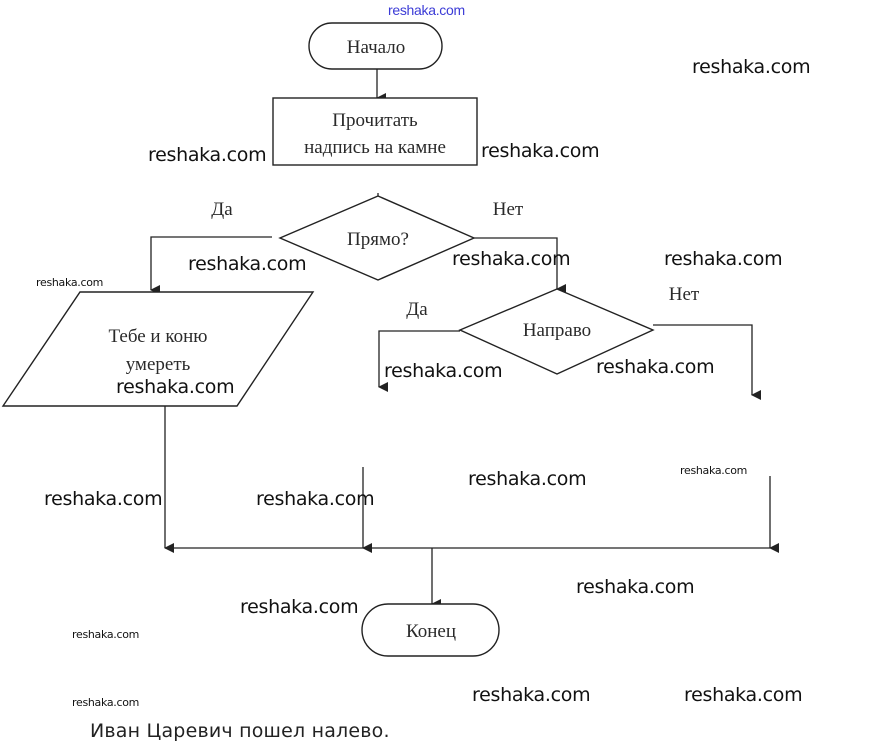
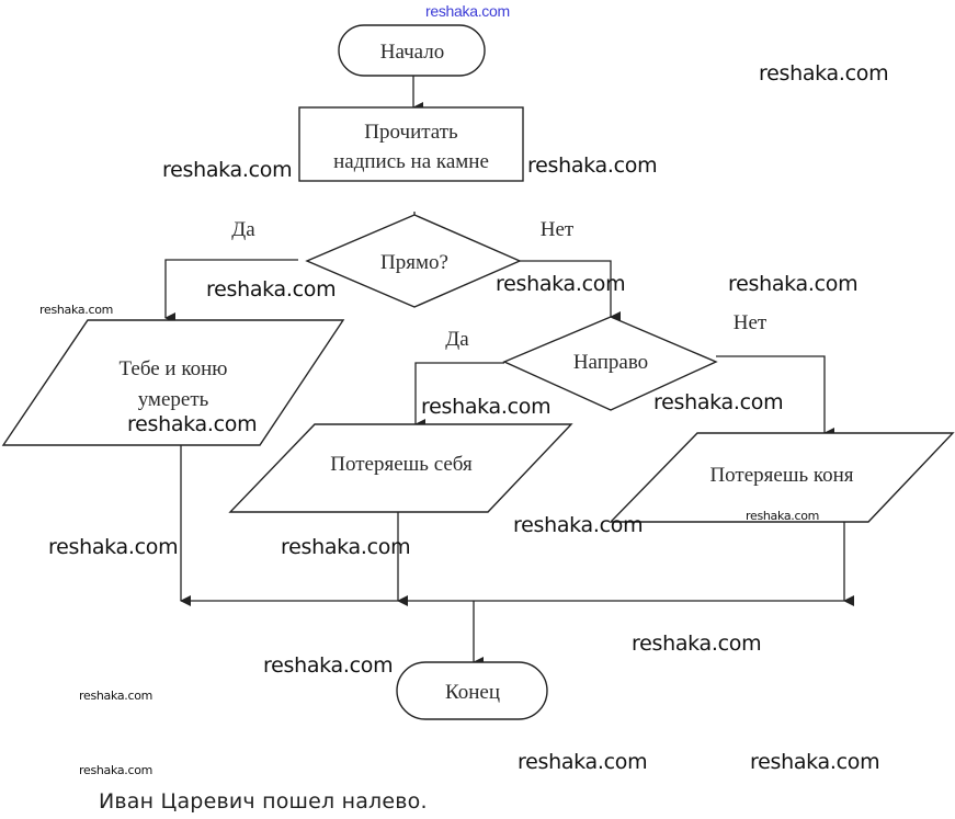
  Начало
  Прочитать
  надпись на камне
  Прямо?
  Да
  Нет
  Тебе и коню
  умереть
  Направо
  Да
  Нет
+ Потеряешь себя
+ Потеряешь коня
  Конец
  reshaka.com
  reshaka.com
  reshaka.com
  reshaka.com
  reshaka.com
  reshaka.com
  reshaka.com
  reshaka.com
  reshaka.com
  reshaka.com
  reshaka.com
  reshaka.com
  reshaka.com
  reshaka.com
  reshaka.com
  reshaka.com
  reshaka.com
  reshaka.com
  reshaka.com
  reshaka.com
  reshaka.com
  Иван Царевич пошел налево.
